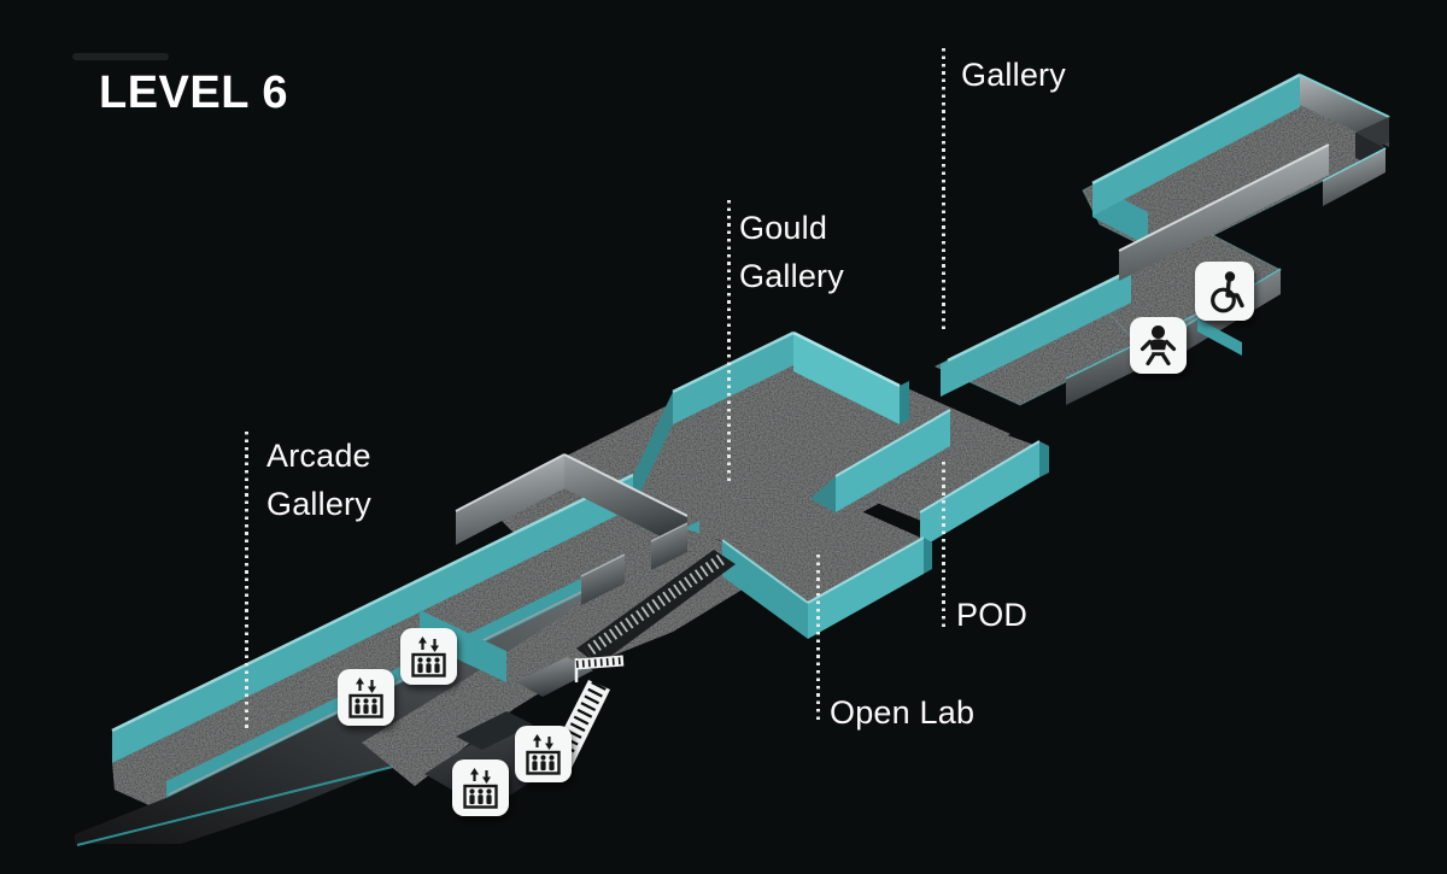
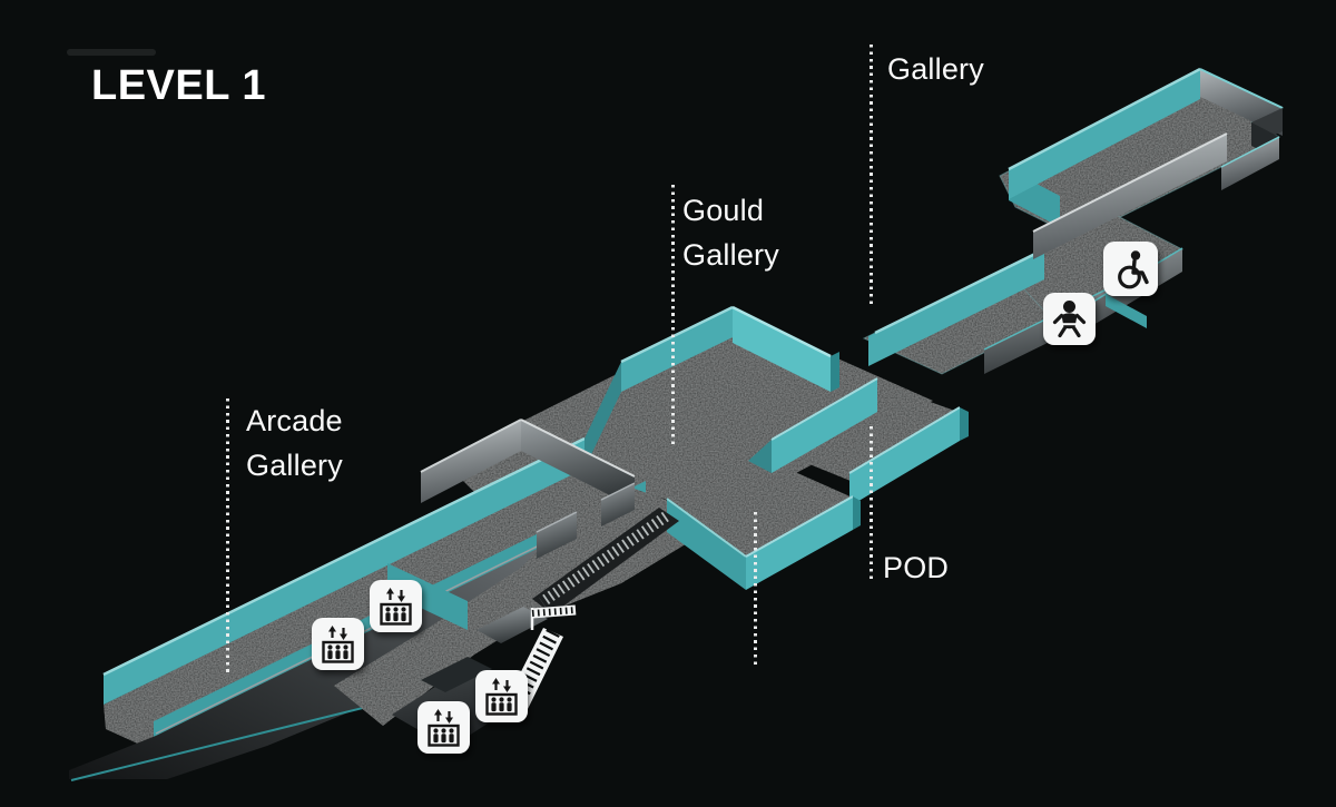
- LEVEL 6
+ LEVEL 1
  Gallery
  Gould
  Gallery
  Arcade
  Gallery
  POD
- Open Lab
